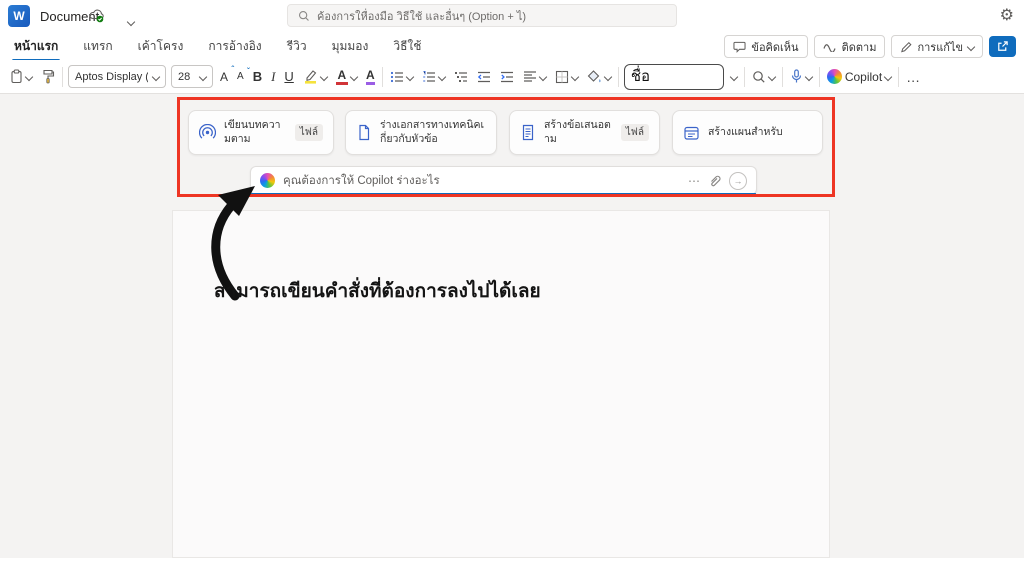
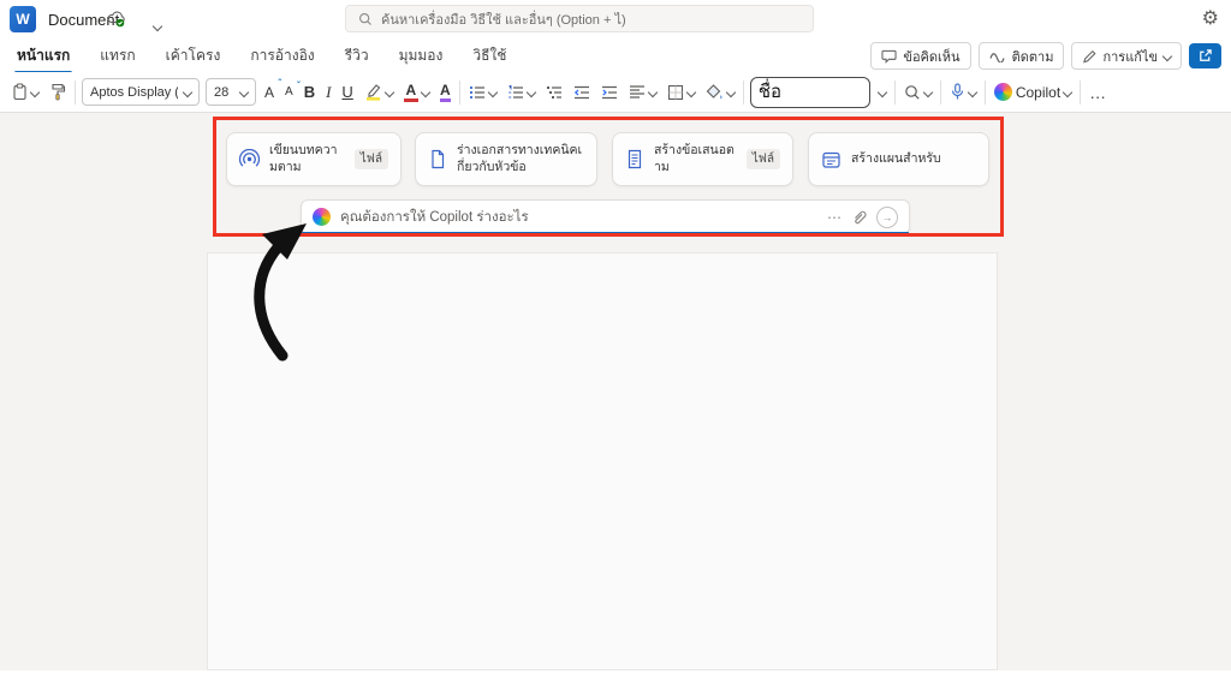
  W
  Document
- ค้องการใหื่องมือ วิธีใช้ และอื่นๆ (Option + ไ)
+ ค้นหาเครื่องมือ วิธีใช้ และอื่นๆ (Option + ไ)
  ⚙
  หน้าแรก
  แทรก
  เค้าโครง
  การอ้างอิง
  รีวิว
  มุมมอง
  วิธีใช้
  ข้อคิดเห็น
  ติดตาม
  การแก้ไข
  Aptos Display (
  28
  A
  ˆ
  A
  ˇ
  B
  I
  U
  A
  A
  ชื่อ
  Copilot
  …
  เขียนบทความตาม
  ไฟล์
  ร่างเอกสารทางเทคนิคเกี่ยวกับหัวข้อ
  สร้างข้อเสนอตาม
  ไฟล์
  สร้างแผนสำหรับ
  คุณต้องการให้ Copilot ร่างอะไร
  ⋯
  →
- สามารถเขียนคำสั่งที่ต้องการลงไปได้เลย
